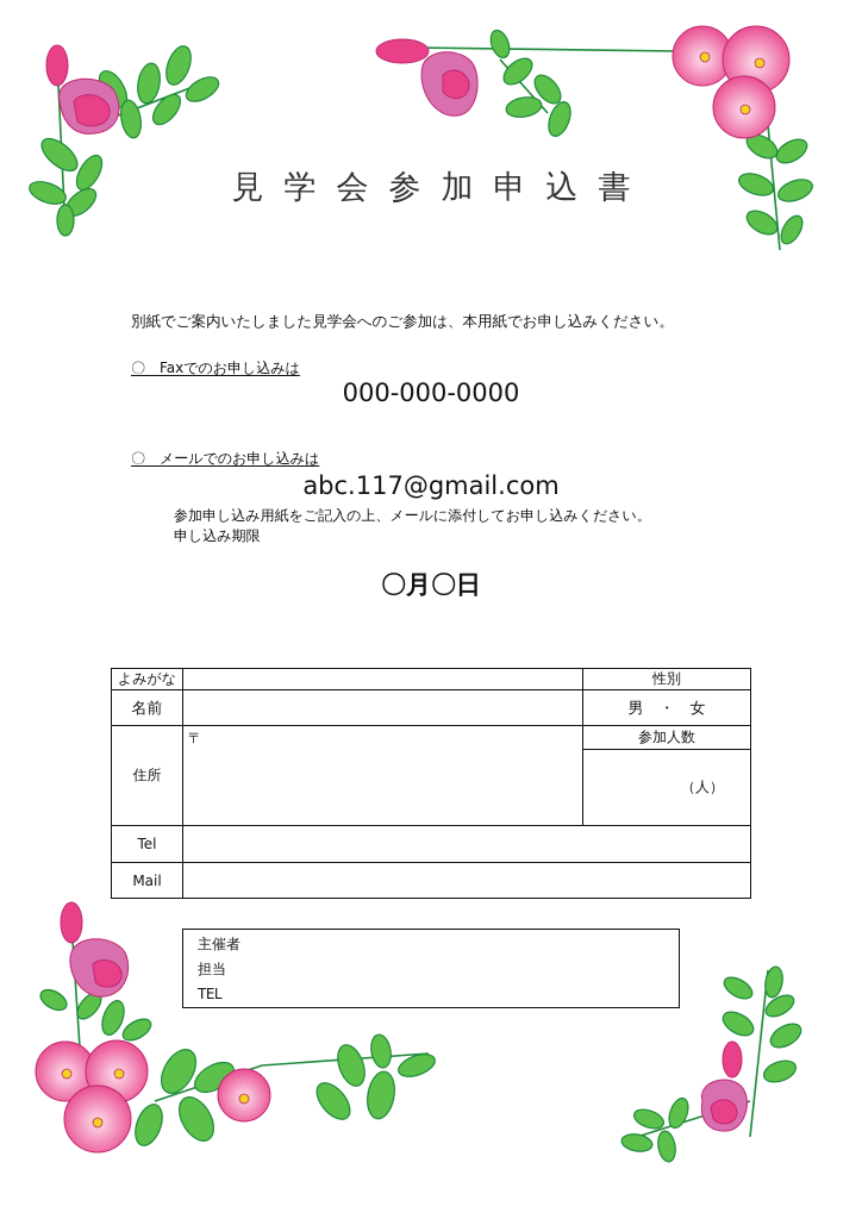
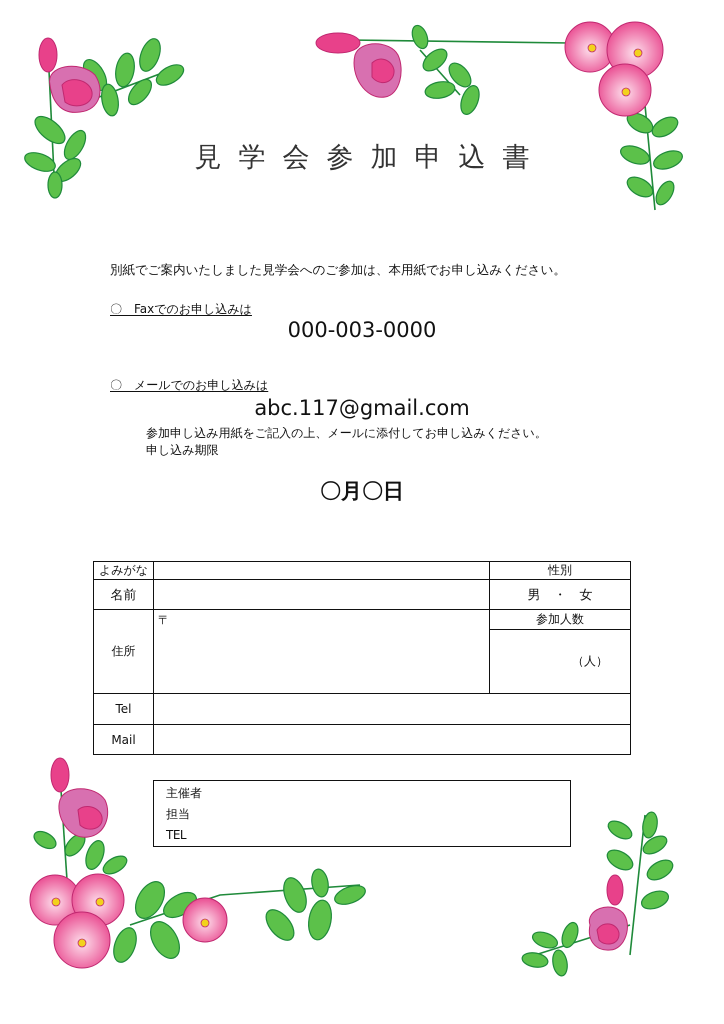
  見学会参加申込書
  別紙でご案内いたしました見学会へのご参加は、本用紙でお申し込みください。
  〇 Faxでのお申し込みは
- 000-000-0000
+ 000-003-0000
  〇 メールでのお申し込みは
  abc.117@gmail.com
  参加申し込み用紙をご記入の上、メールに添付してお申し込みください。
  申し込み期限
  〇月〇日
  よみがな		性別
  名前		男 ・ 女
  住所	〒	参加人数
  （人）
  Tel
  Mail
  主催者
  担当
  TEL
